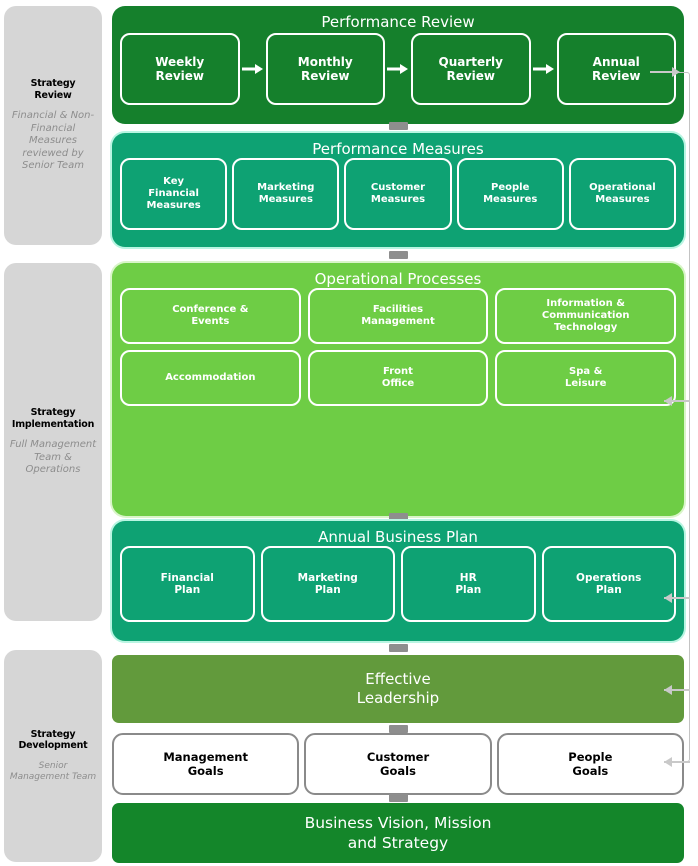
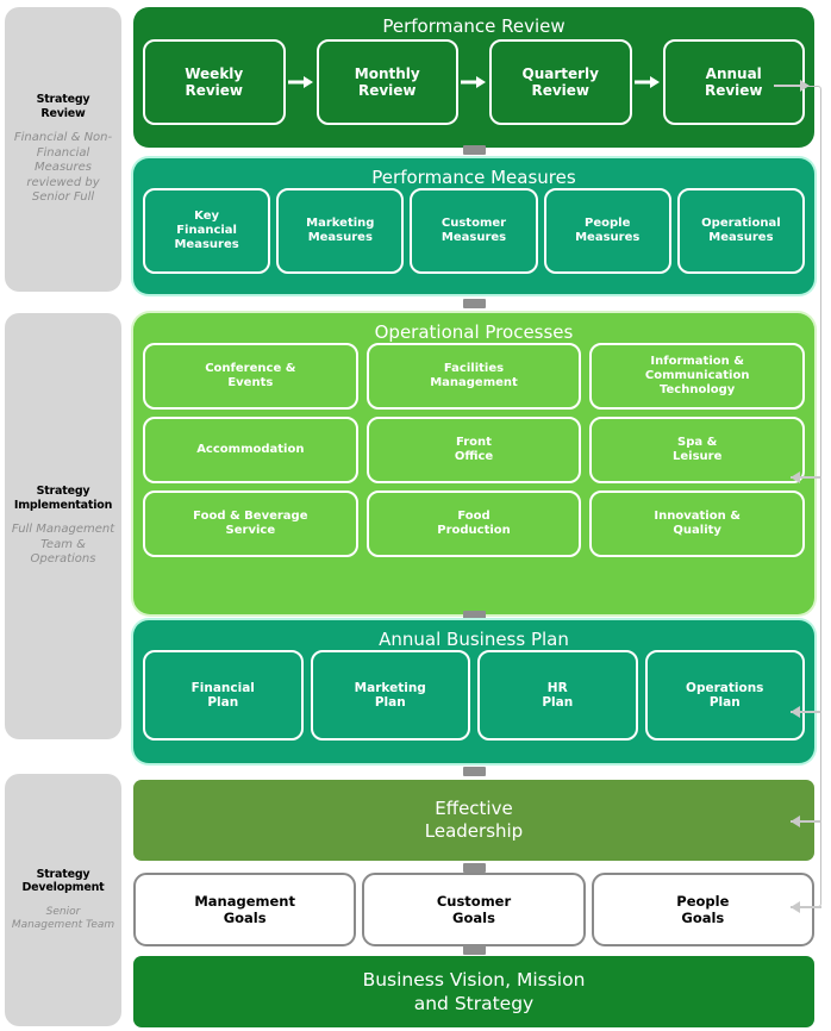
  Strategy
  Review
- Financial & Non-Financial Measures reviewed by Senior Team
+ Financial & Non-Financial Measures reviewed by Senior Full
  Strategy
  Implementation
  Full Management Team & Operations
  Strategy
  Development
  Senior Management Team
  Performance Review
  Weekly
  Review
  Monthly
  Review
  Quarterly
  Review
  Annual
  Review
  Performance Measures
  Key
  Financial
  Measures
  Marketing
  Measures
  Customer
  Measures
  People
  Measures
  Operational
  Measures
  Operational Processes
  Conference &
  Events
  Facilities
  Management
  Information &
  Communication
  Technology
  Accommodation
  Front
  Office
  Spa &
  Leisure
+ Food & Beverage
+ Service
+ Food
+ Production
+ Innovation &
+ Quality
  Annual Business Plan
  Financial
  Plan
  Marketing
  Plan
  HR
  Plan
  Operations
  Plan
  Effective
  Leadership
  Management
  Goals
  Customer
  Goals
  People
  Goals
  Business Vision, Mission
  and Strategy
